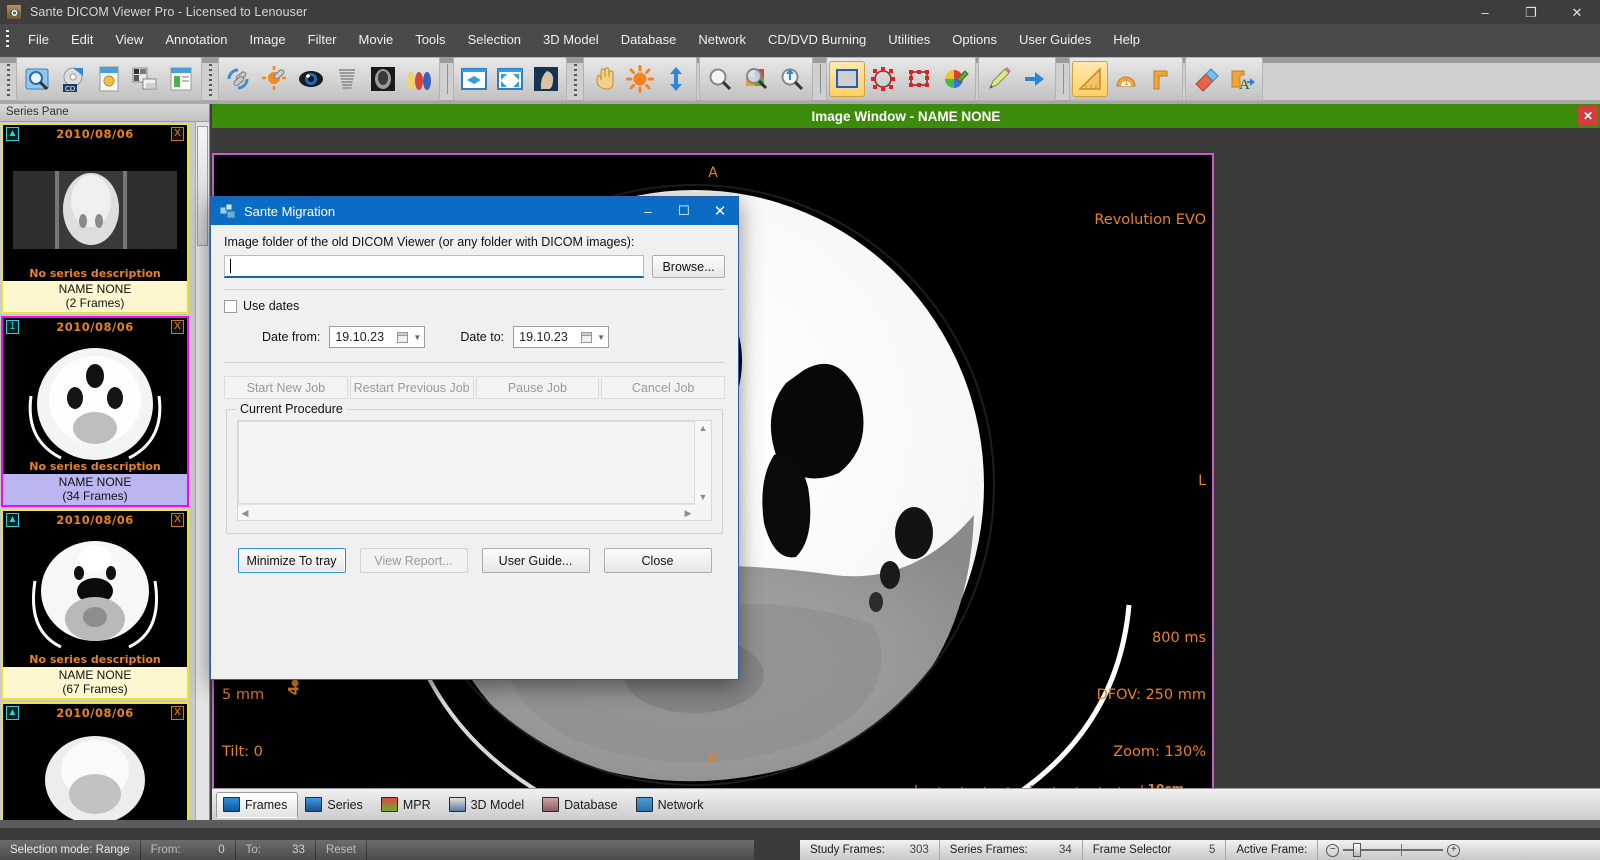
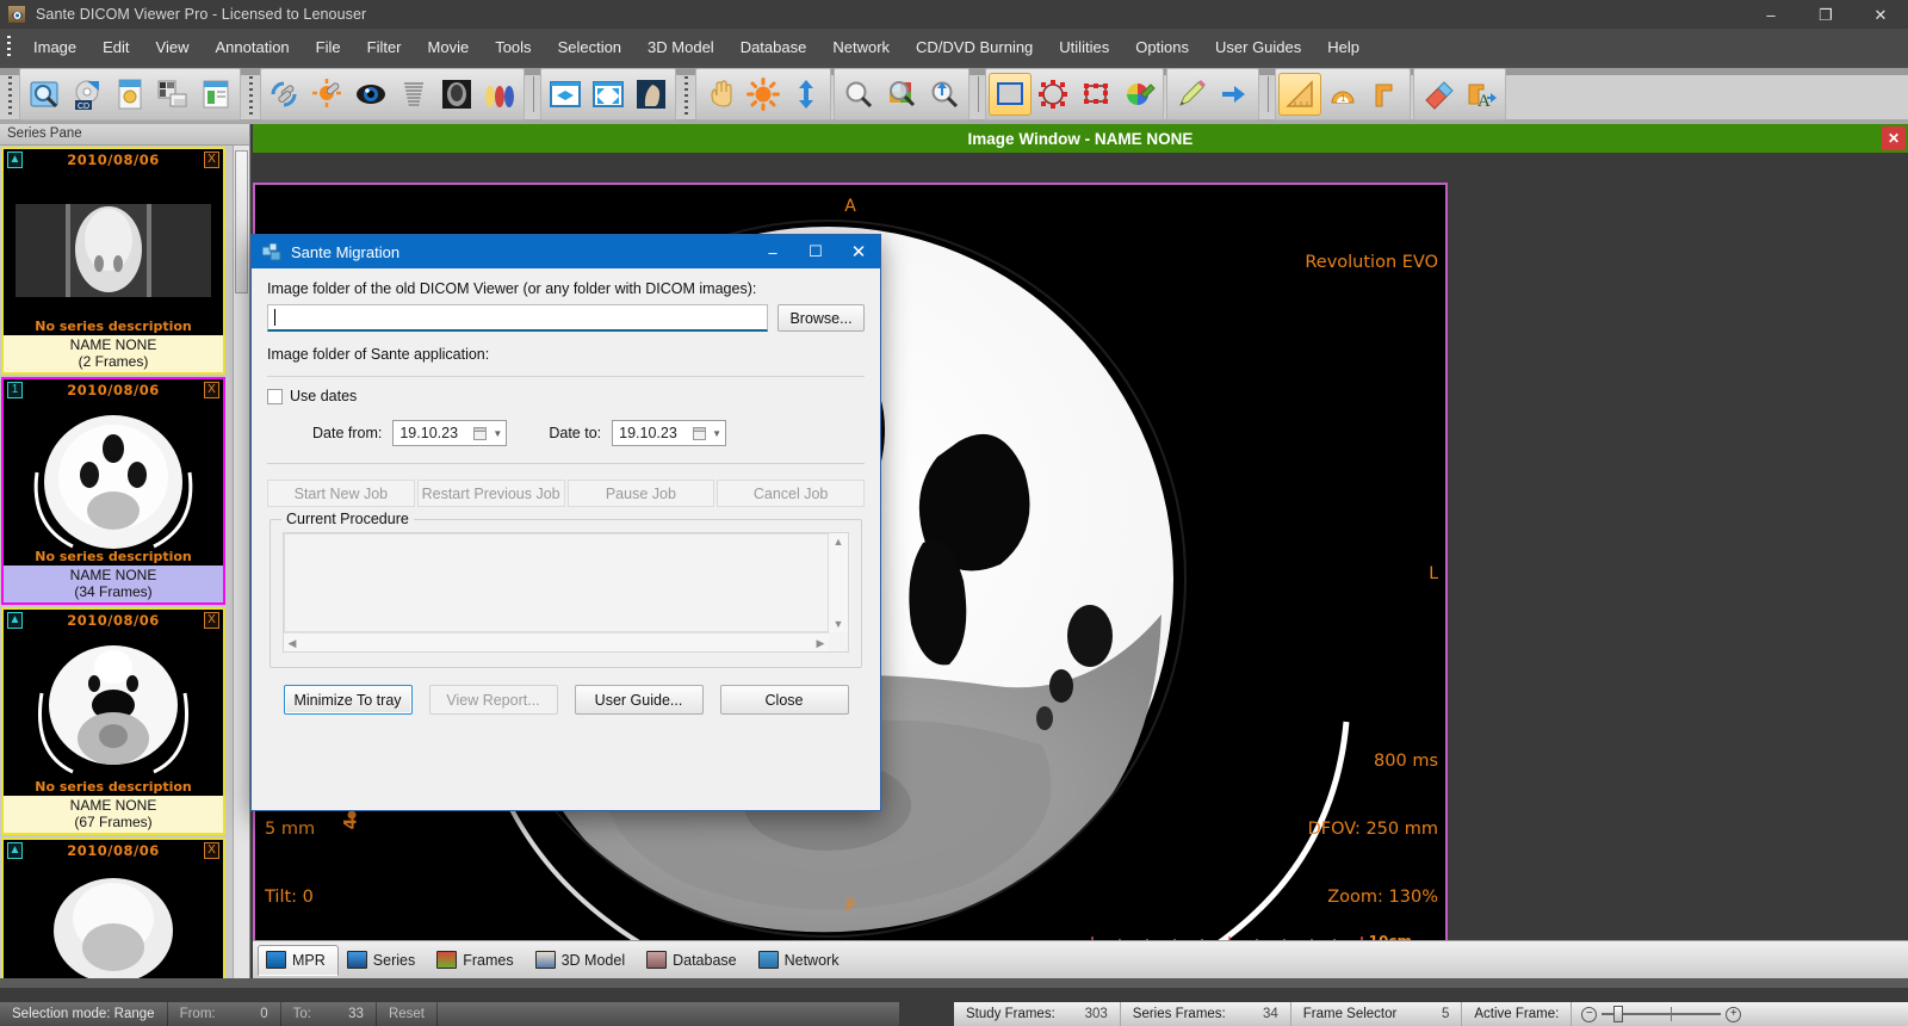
  Sante DICOM Viewer Pro - Licensed to Lenouser
  –
  ❐
  ✕
- File
+ Image
  Edit
  View
  Annotation
- Image
+ File
  Filter
  Movie
  Tools
  Selection
  3D Model
  Database
  Network
  CD/DVD Burning
  Utilities
  Options
  User Guides
  Help
  1
  A
  Series Pane
  ▲
  2010/08/06
  X
  No series description
  NAME NONE
  (2 Frames)
  1
  2010/08/06
  X
  No series description
  NAME NONE
  (34 Frames)
  ▲
  2010/08/06
  X
  No series description
  NAME NONE
  (67 Frames)
  ▲
  2010/08/06
  X
  Image Window - NAME NONE
  ✕
  A
  P
  L
  Revolution EVO
  5 mm
  Tilt: 0
  800 ms
  DFOV: 250 mm
  Zoom: 130%
- Frames
+ MPR
  Series
- MPR
+ Frames
  3D Model
  Database
  Network
  Selection mode: Range
  From:
  0
  To:
  33
  Reset
  Study Frames:
  303
  Series Frames:
  34
  Frame Selector
  5
  Active Frame:
  −
  +
  Sante Migration
  –
  ☐
  ✕
  Image folder of the old DICOM Viewer (or any folder with DICOM images):
  Browse...
+ Image folder of Sante application:
  Use dates
  Date from:
  19.10.23
  ▼
  Date to:
  19.10.23
  ▼
  Start New Job
  Restart Previous Job
  Pause Job
  Cancel Job
  Current Procedure
  ▲
  ▼
  ◀
  ▶
  Minimize To tray
  View Report...
  User Guide...
  Close
